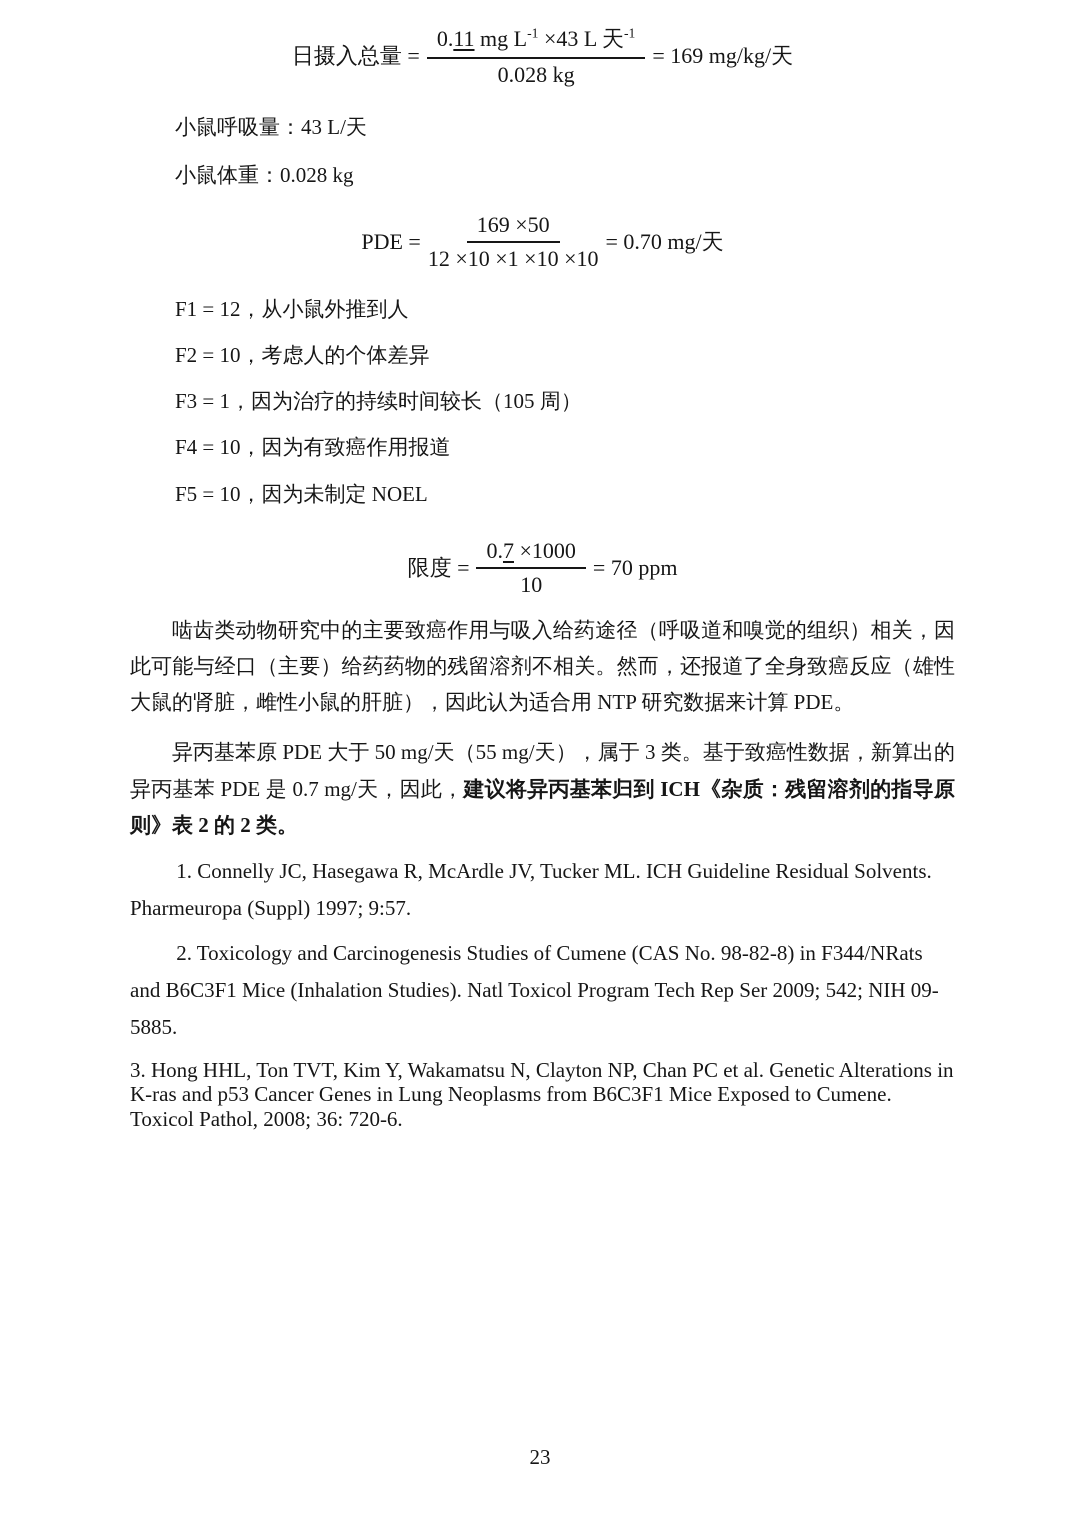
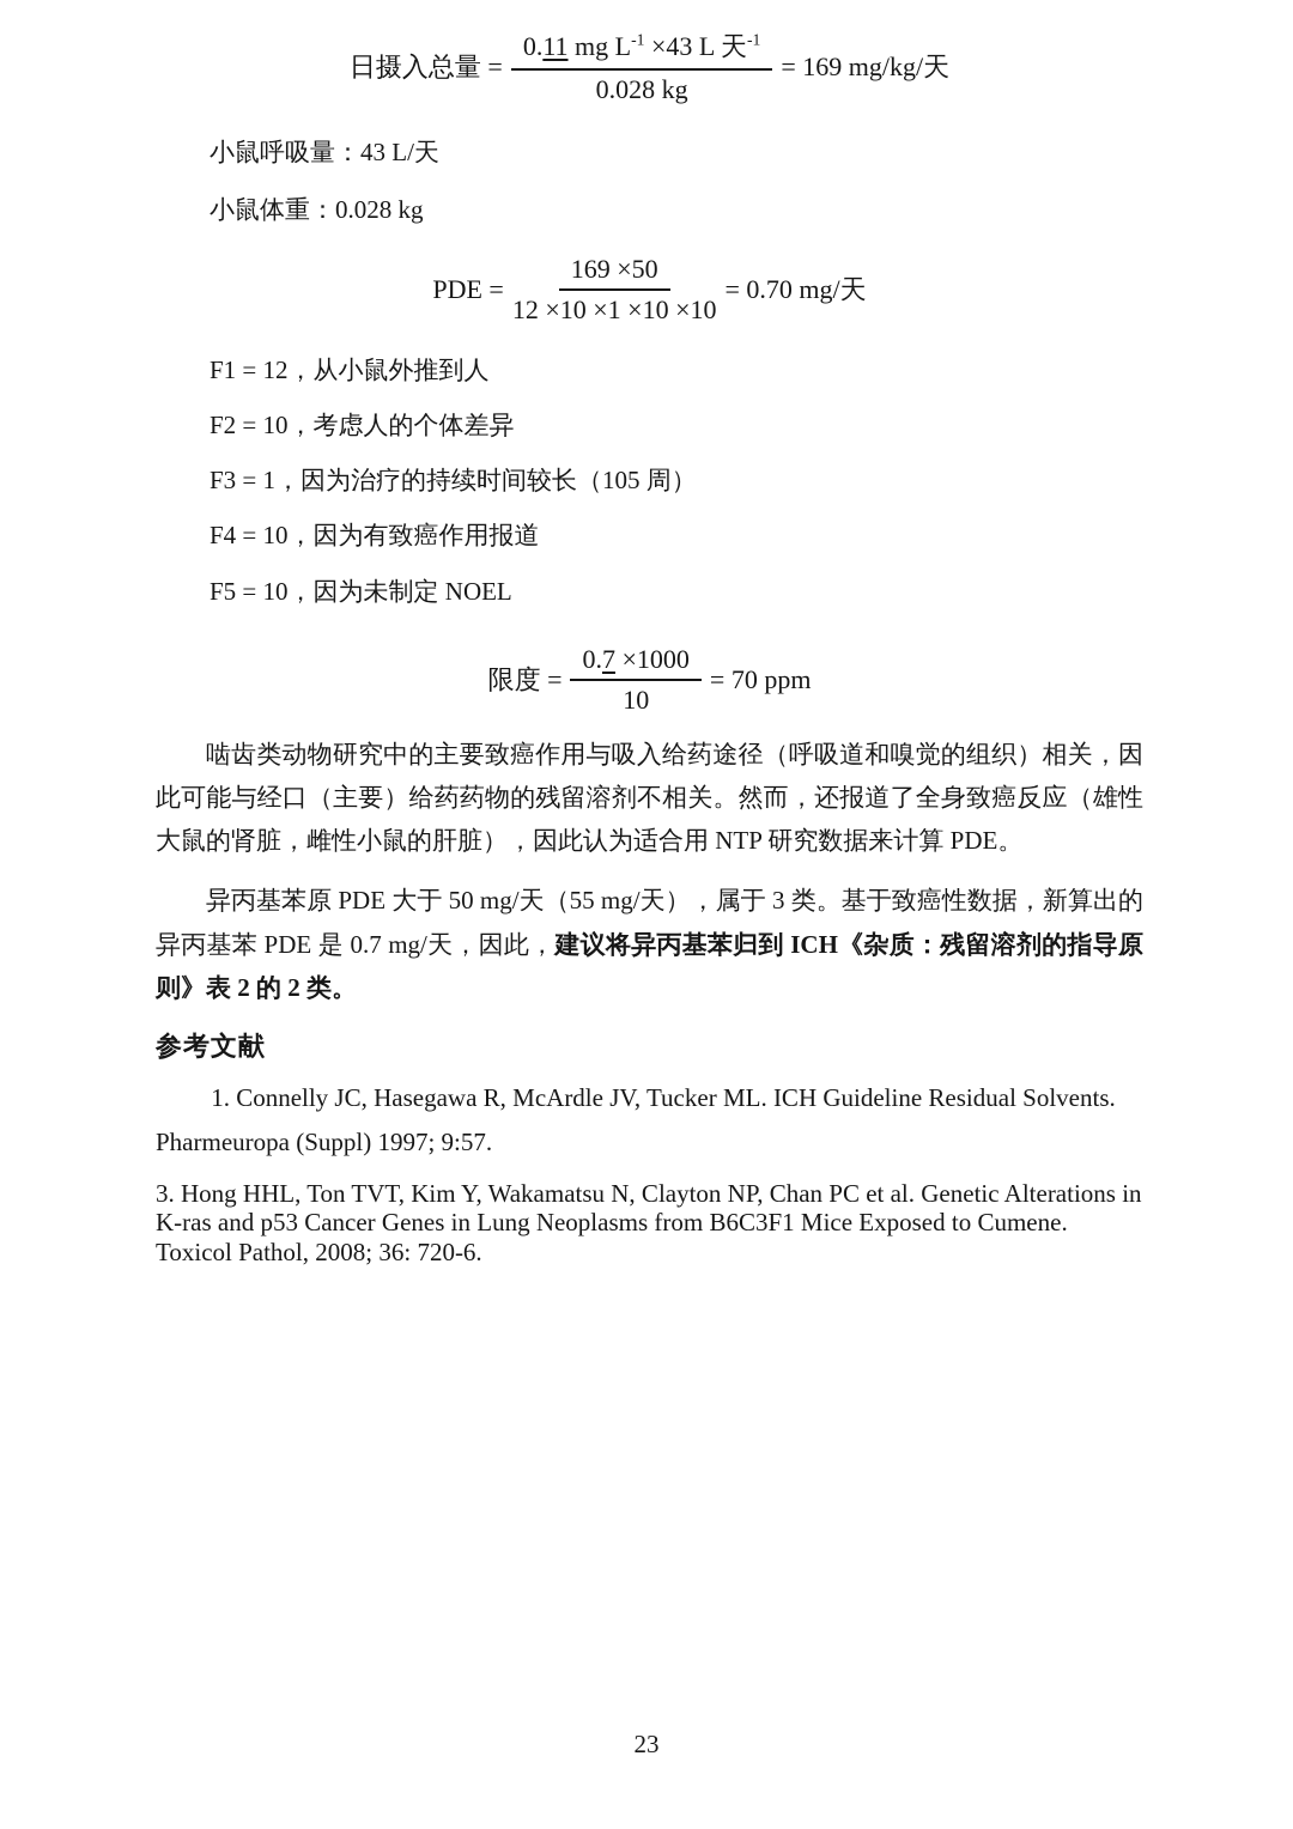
  日摄入总量 =
  0.11 mg L-1 ×43 L 天-1
  0.028 kg
  = 169 mg/kg/天
  小鼠呼吸量：43 L/天
  小鼠体重：0.028 kg
  PDE =
  169 ×50
  12 ×10 ×1 ×10 ×10
  = 0.70 mg/天
  F1 = 12，从小鼠外推到人
  F2 = 10，考虑人的个体差异
  F3 = 1，因为治疗的持续时间较长（105 周）
  F4 = 10，因为有致癌作用报道
  F5 = 10，因为未制定 NOEL
  限度 =
  0.7 ×1000
  10
  = 70 ppm
  啮齿类动物研究中的主要致癌作用与吸入给药途径（呼吸道和嗅觉的组织）相关，因此可能与经口（主要）给药药物的残留溶剂不相关。然而，还报道了全身致癌反应（雄性大鼠的肾脏，雌性小鼠的肝脏），因此认为适合用 NTP 研究数据来计算 PDE。
  异丙基苯原 PDE 大于 50 mg/天（55 mg/天），属于 3 类。基于致癌性数据，新算出的异丙基苯 PDE 是 0.7 mg/天，因此，建议将异丙基苯归到 ICH《杂质：残留溶剂的指导原则》表 2 的 2 类。
+ 参考文献
  1. Connelly JC, Hasegawa R, McArdle JV, Tucker ML. ICH Guideline Residual Solvents. Pharmeuropa (Suppl) 1997; 9:57.
- 2. Toxicology and Carcinogenesis Studies of Cumene (CAS No. 98-82-8) in F344/NRats and B6C3F1 Mice (Inhalation Studies). Natl Toxicol Program Tech Rep Ser 2009; 542; NIH 09-5885.
  3. Hong HHL, Ton TVT, Kim Y, Wakamatsu N, Clayton NP, Chan PC et al. Genetic Alterations in K-ras and p53 Cancer Genes in Lung Neoplasms from B6C3F1 Mice Exposed to Cumene. Toxicol Pathol, 2008; 36: 720-6.
  23
